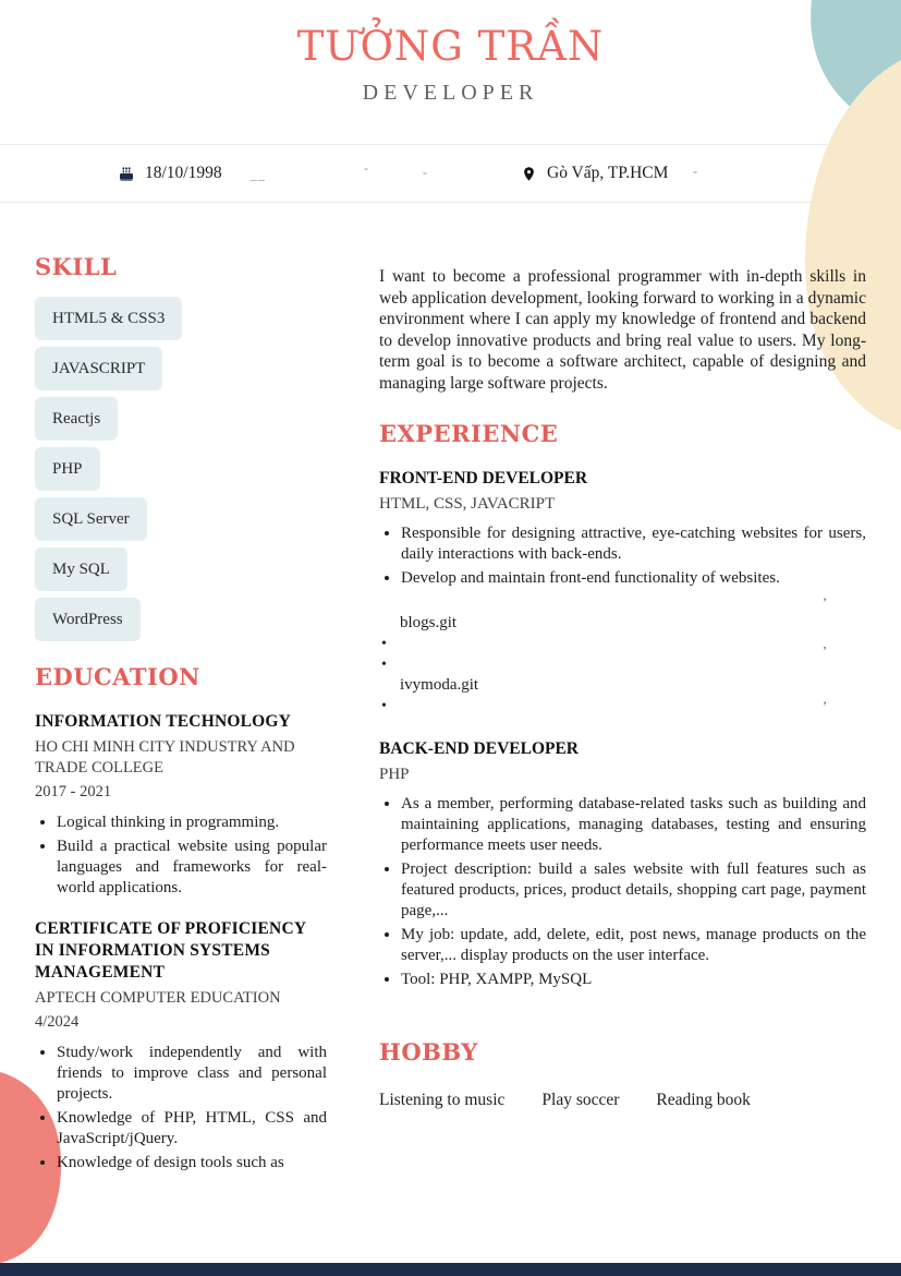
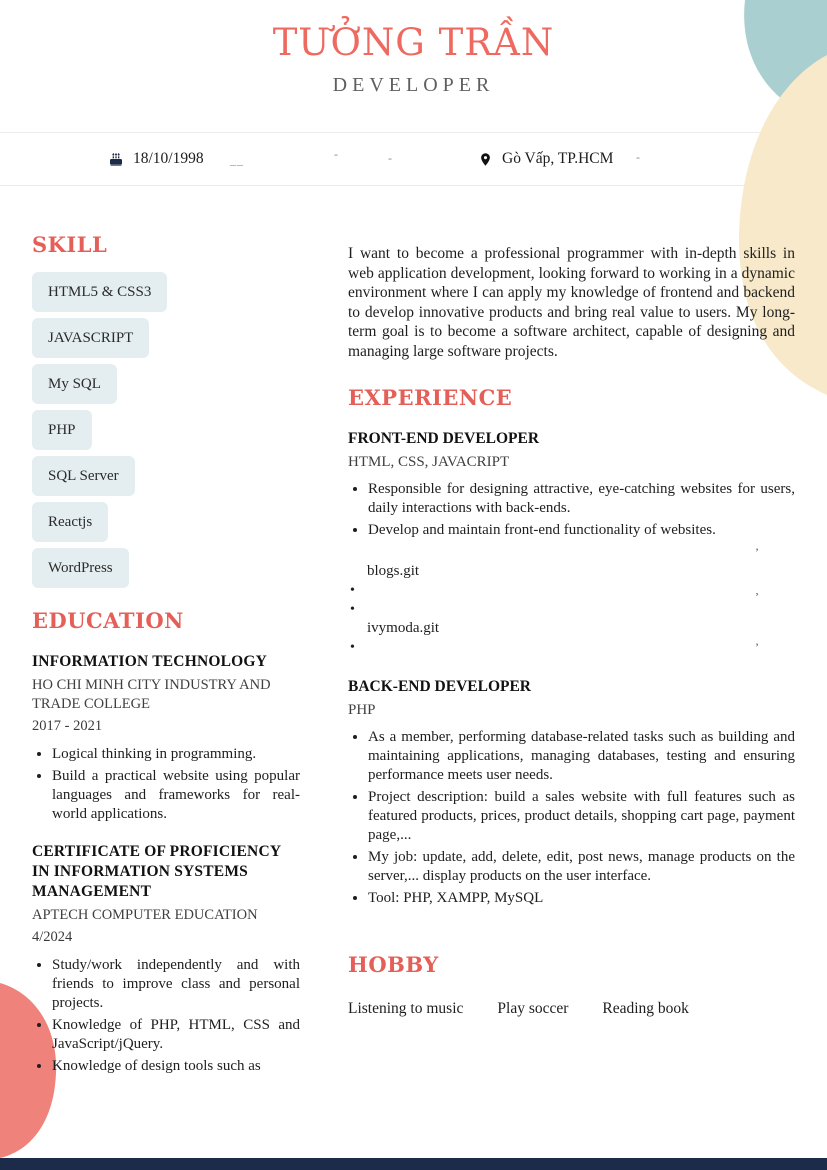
  TƯỞNG TRẦN
  DEVELOPER
  18/10/1998
  Gò Vấp, TP.HCM
  __
  -
  -
  -
  SKILL
  HTML5 & CSS3
  JAVASCRIPT
- Reactjs
+ My SQL
  PHP
  SQL Server
- My SQL
+ Reactjs
  WordPress
  EDUCATION
  INFORMATION TECHNOLOGY
  HO CHI MINH CITY INDUSTRY AND TRADE COLLEGE
  2017 - 2021
  Logical thinking in programming.
  Build a practical website using popular languages and frameworks for real-world applications.
  CERTIFICATE OF PROFICIENCY IN INFORMATION SYSTEMS MANAGEMENT
  APTECH COMPUTER EDUCATION
  4/2024
  Study/work independently and with friends to improve class and personal projects.
  Knowledge of PHP, HTML, CSS and JavaScript/jQuery.
  Knowledge of design tools such as
  I want to become a professional programmer with in-depth skills in web application development, looking forward to working in a dynamic environment where I can apply my knowledge of frontend and backend to develop innovative products and bring real value to users. My long-term goal is to become a software architect, capable of designing and managing large software projects.
  EXPERIENCE
  FRONT-END DEVELOPER
  HTML, CSS, JAVACRIPT
  Responsible for designing attractive, eye-catching websites for users, daily interactions with back-ends.
  Develop and maintain front-end functionality of websites.
  ’
  blogs.git
  •
  ‚
  •
  ivymoda.git
  •
  ’
  BACK-END DEVELOPER
  PHP
  As a member, performing database-related tasks such as building and maintaining applications, managing databases, testing and ensuring performance meets user needs.
  Project description: build a sales website with full features such as featured products, prices, product details, shopping cart page, payment page,...
  My job: update, add, delete, edit, post news, manage products on the server,... display products on the user interface.
  Tool: PHP, XAMPP, MySQL
  HOBBY
  Listening to music
  Play soccer
  Reading book
